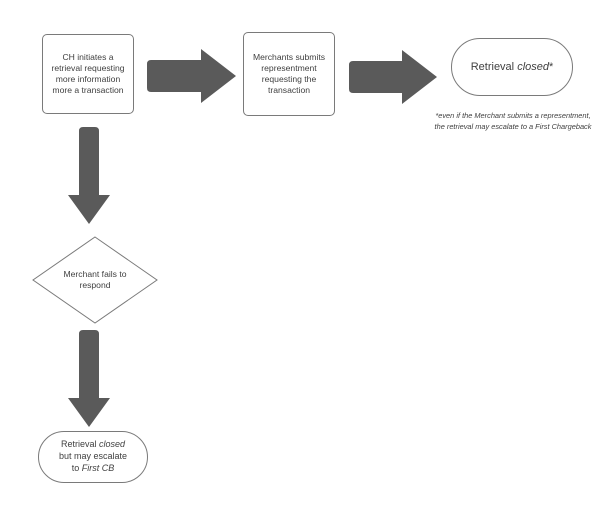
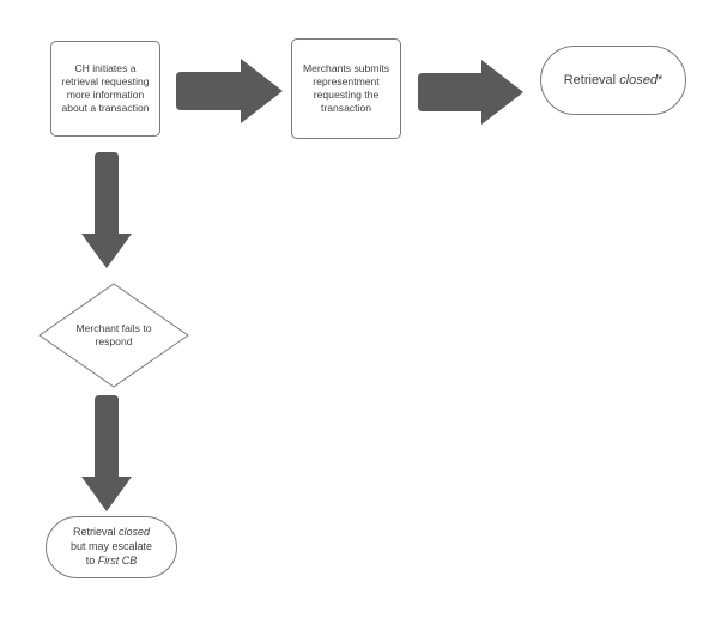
- CH initiates a retrieval requesting more information more a transaction
+ CH initiates a retrieval requesting more information about a transaction
  Merchants submits representment requesting the transaction
  Retrieval closed*
- *even if the Merchant submits a representment, the retrieval may escalate to a First Chargeback
  Merchant fails to respond
  Retrieval closed
  but may escalate
  to First CB
